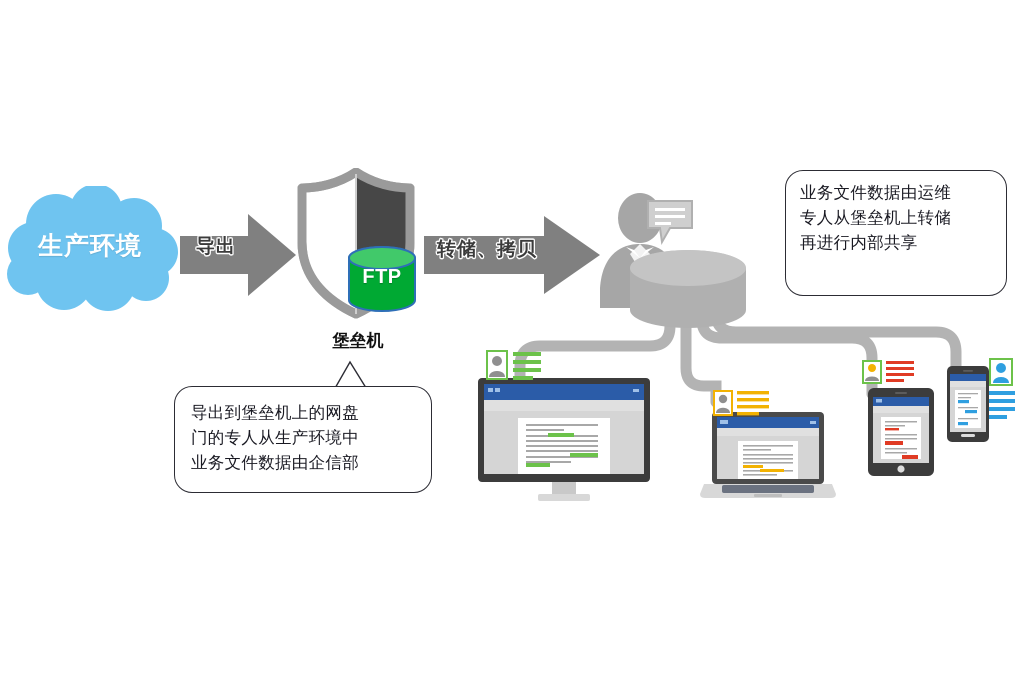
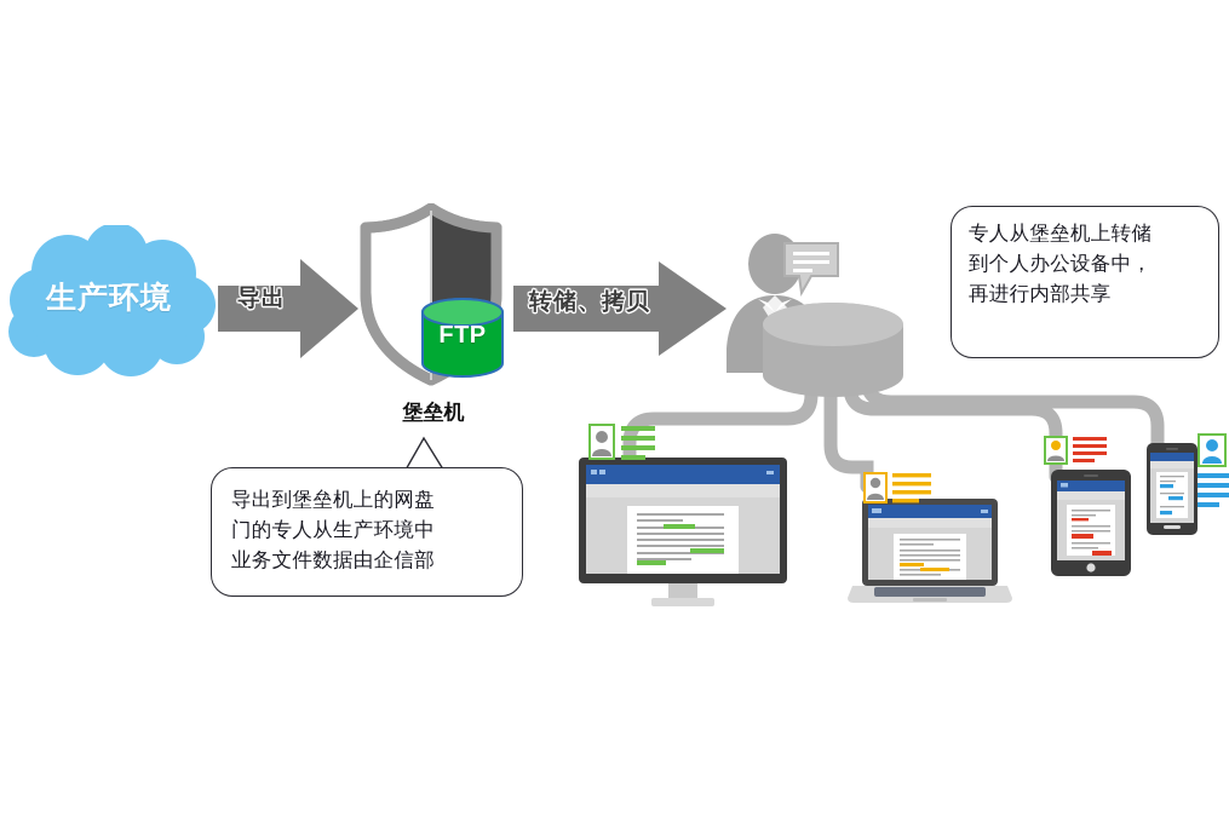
  生产环境
  导出
  FTP
  堡垒机
  转储、拷贝
- 业务文件数据由运维
  专人从堡垒机上转储
+ 到个人办公设备中，
  再进行内部共享
  导出到堡垒机上的网盘
  门的专人从生产环境中
  业务文件数据由企信部
